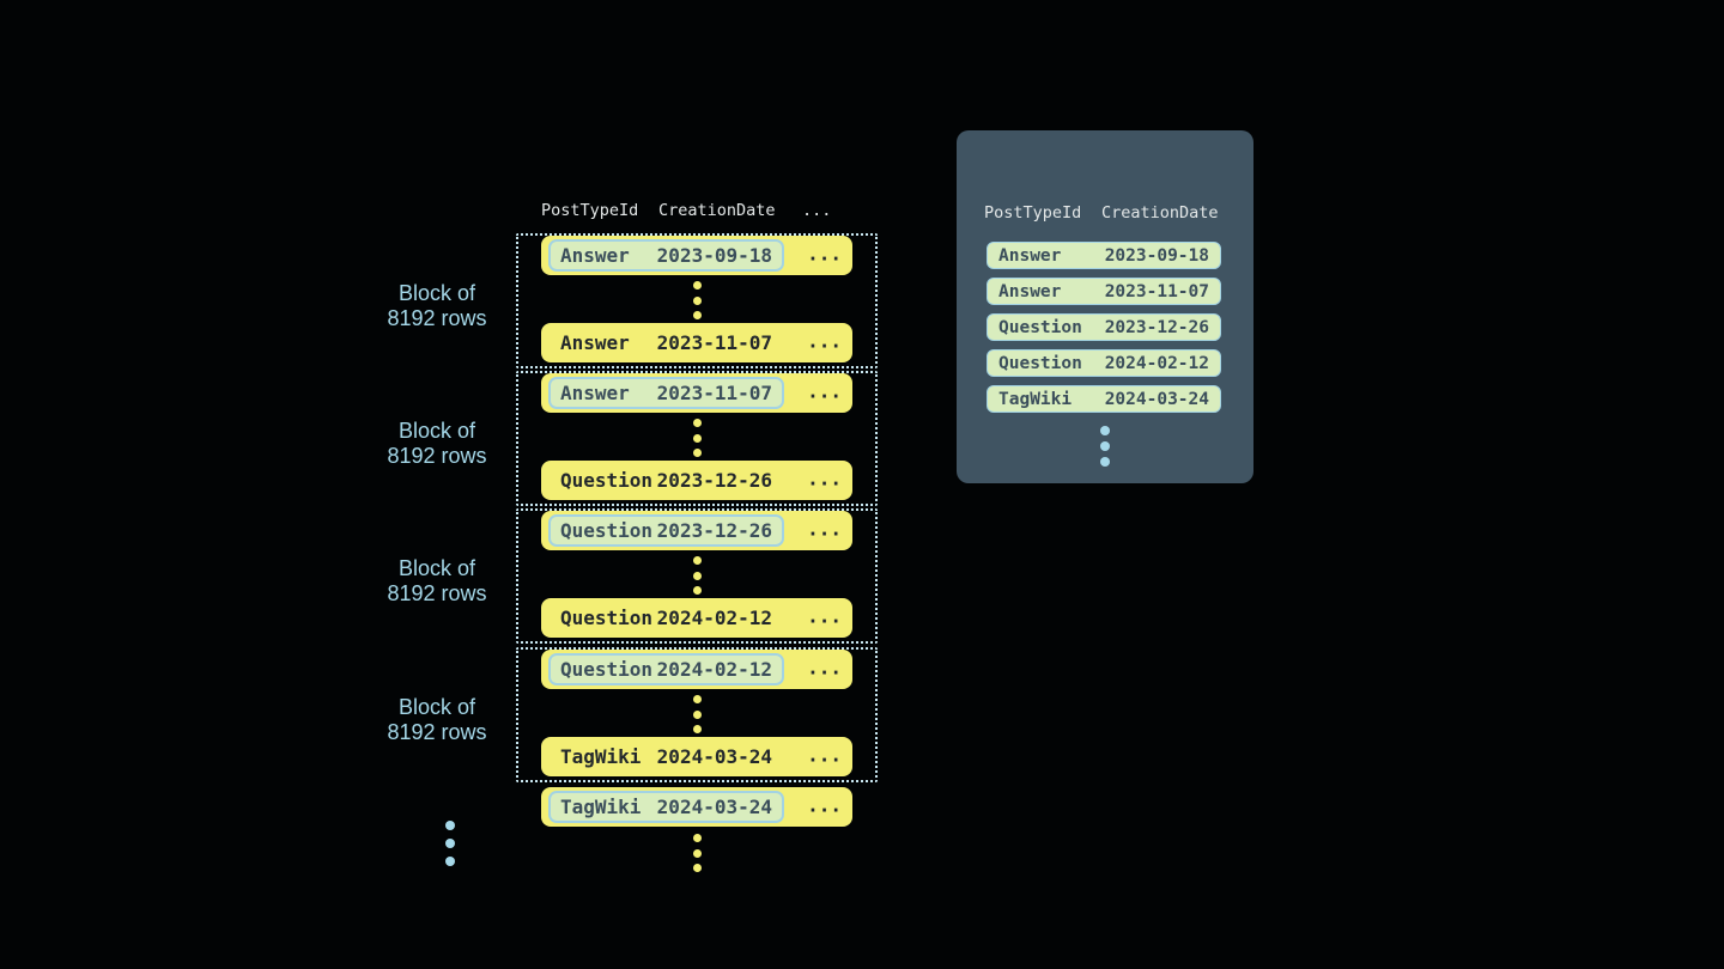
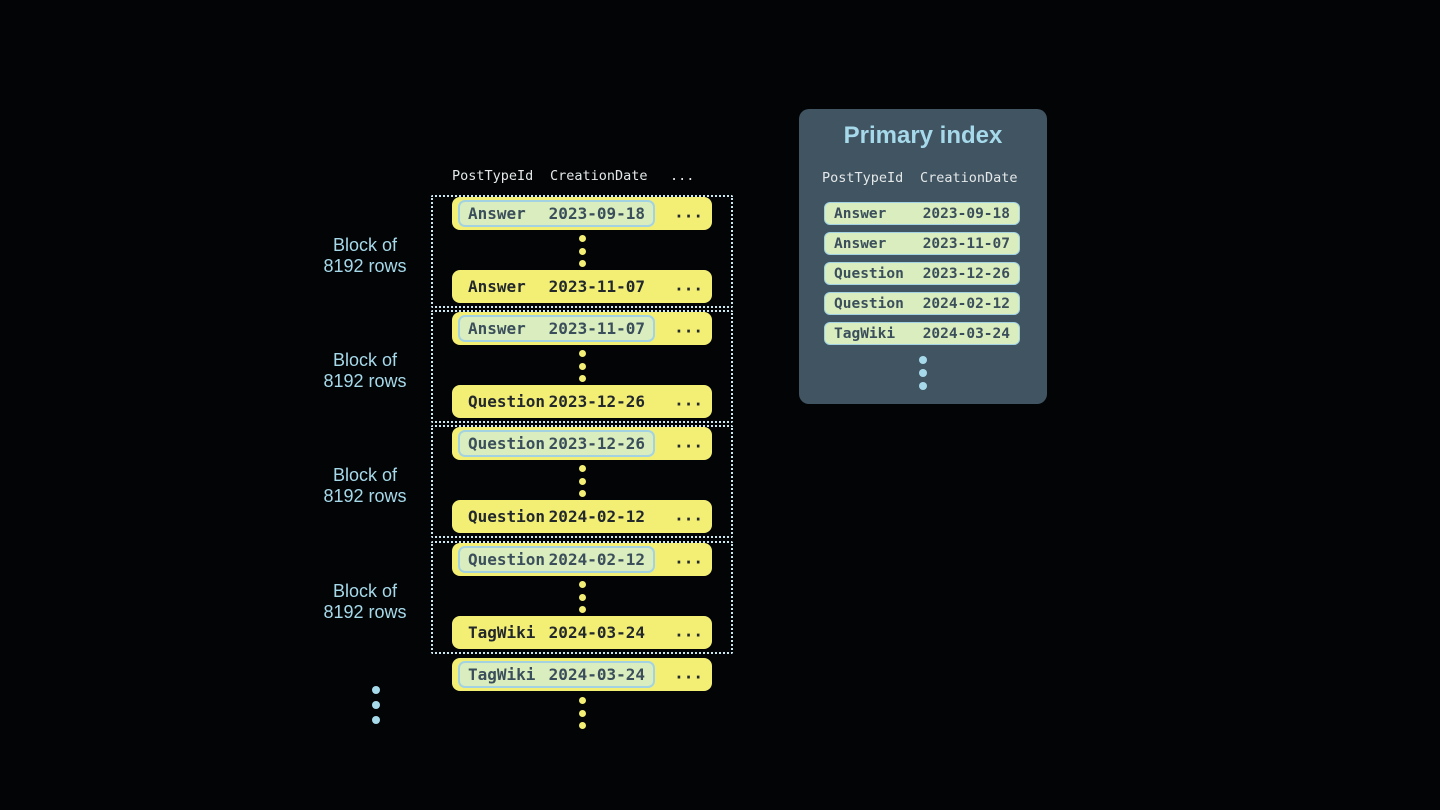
  PostTypeId
  CreationDate
  ...
  Block of
  8192 rows
  Block of
  8192 rows
  Block of
  8192 rows
  Block of
  8192 rows
  Answer
  2023-09-18
  ...
  Answer
  2023-11-07
  ...
  Answer
  2023-11-07
  ...
  Question
  2023-12-26
  ...
  Question
  2023-12-26
  ...
  Question
  2024-02-12
  ...
  Question
  2024-02-12
  ...
  TagWiki
  2024-03-24
  ...
  TagWiki
  2024-03-24
  ...
+ Primary index
  PostTypeId
  CreationDate
  Answer
  2023-09-18
  Answer
  2023-11-07
  Question
  2023-12-26
  Question
  2024-02-12
  TagWiki
  2024-03-24
